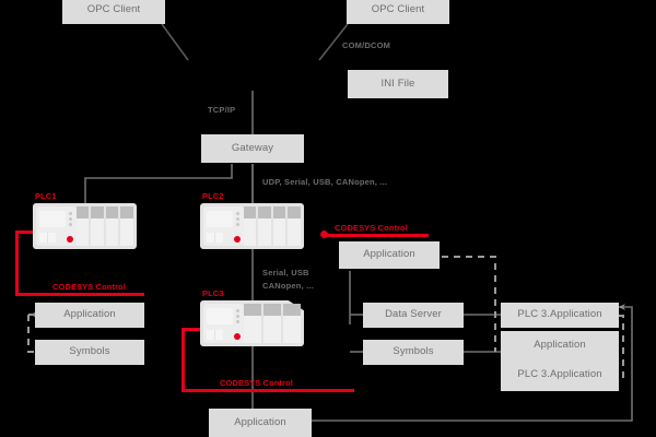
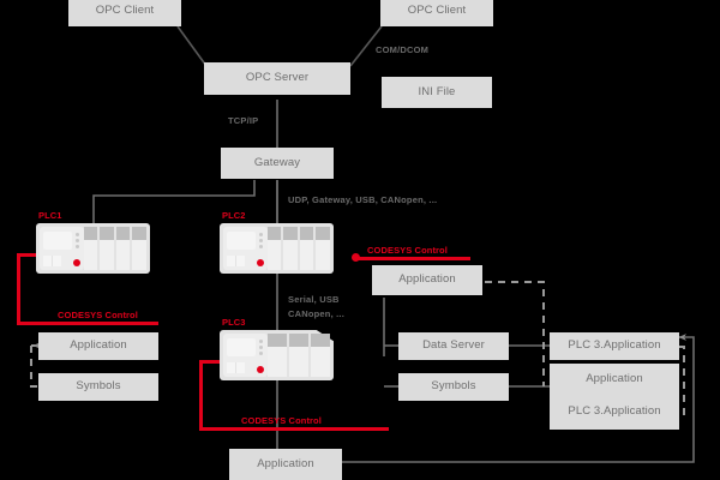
  OPC Client
  OPC Client
+ OPC Server
  INI File
  Gateway
  Application
  Symbols
  Application
  Data Server
  Symbols
  PLC 3.Application
  Application
  PLC 3.Application
  Application
  PLC1
  PLC2
  PLC3
  CODESYS Control
  CODESYS Control
  CODESYS Control
  TCP/IP
  COM/DCOM
- UDP, Serial, USB, CANopen, ...
+ UDP, Gateway, USB, CANopen, ...
  Serial, USB
  CANopen, ...
